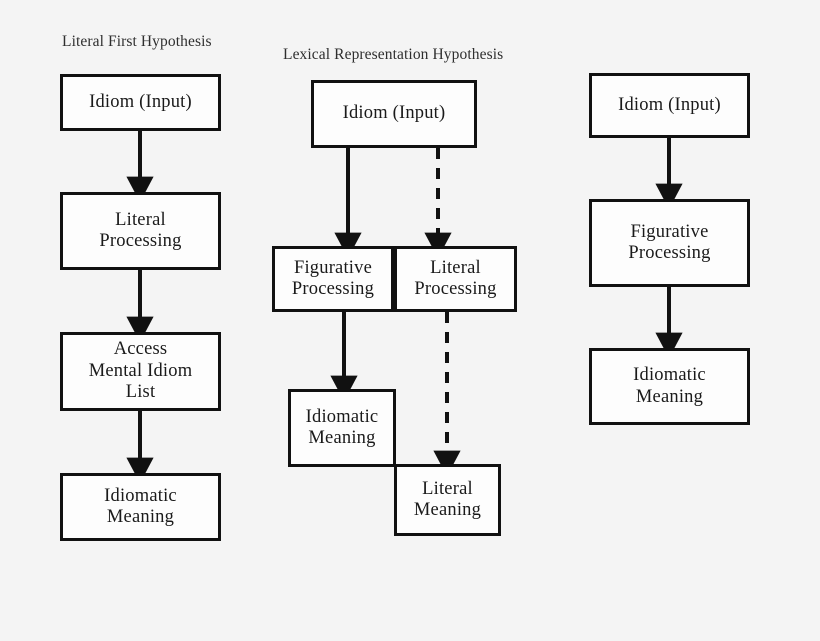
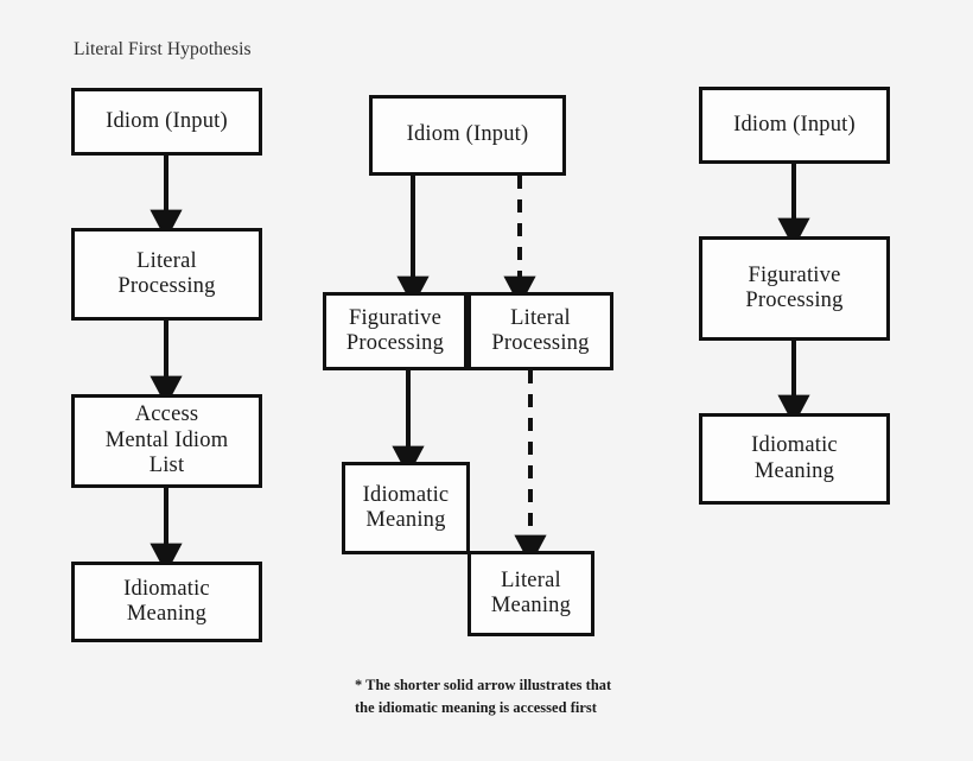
  Literal First Hypothesis
- Lexical Representation Hypothesis
  Idiom (Input)
  Literal
  Processing
  Access
  Mental Idiom
  List
  Idiomatic
  Meaning
  Idiom (Input)
  Figurative
  Processing
  Literal
  Processing
  Idiomatic
  Meaning
  Literal
  Meaning
  Idiom (Input)
  Figurative
  Processing
  Idiomatic
  Meaning
+ * The shorter solid arrow illustrates that
+ the idiomatic meaning is accessed first
